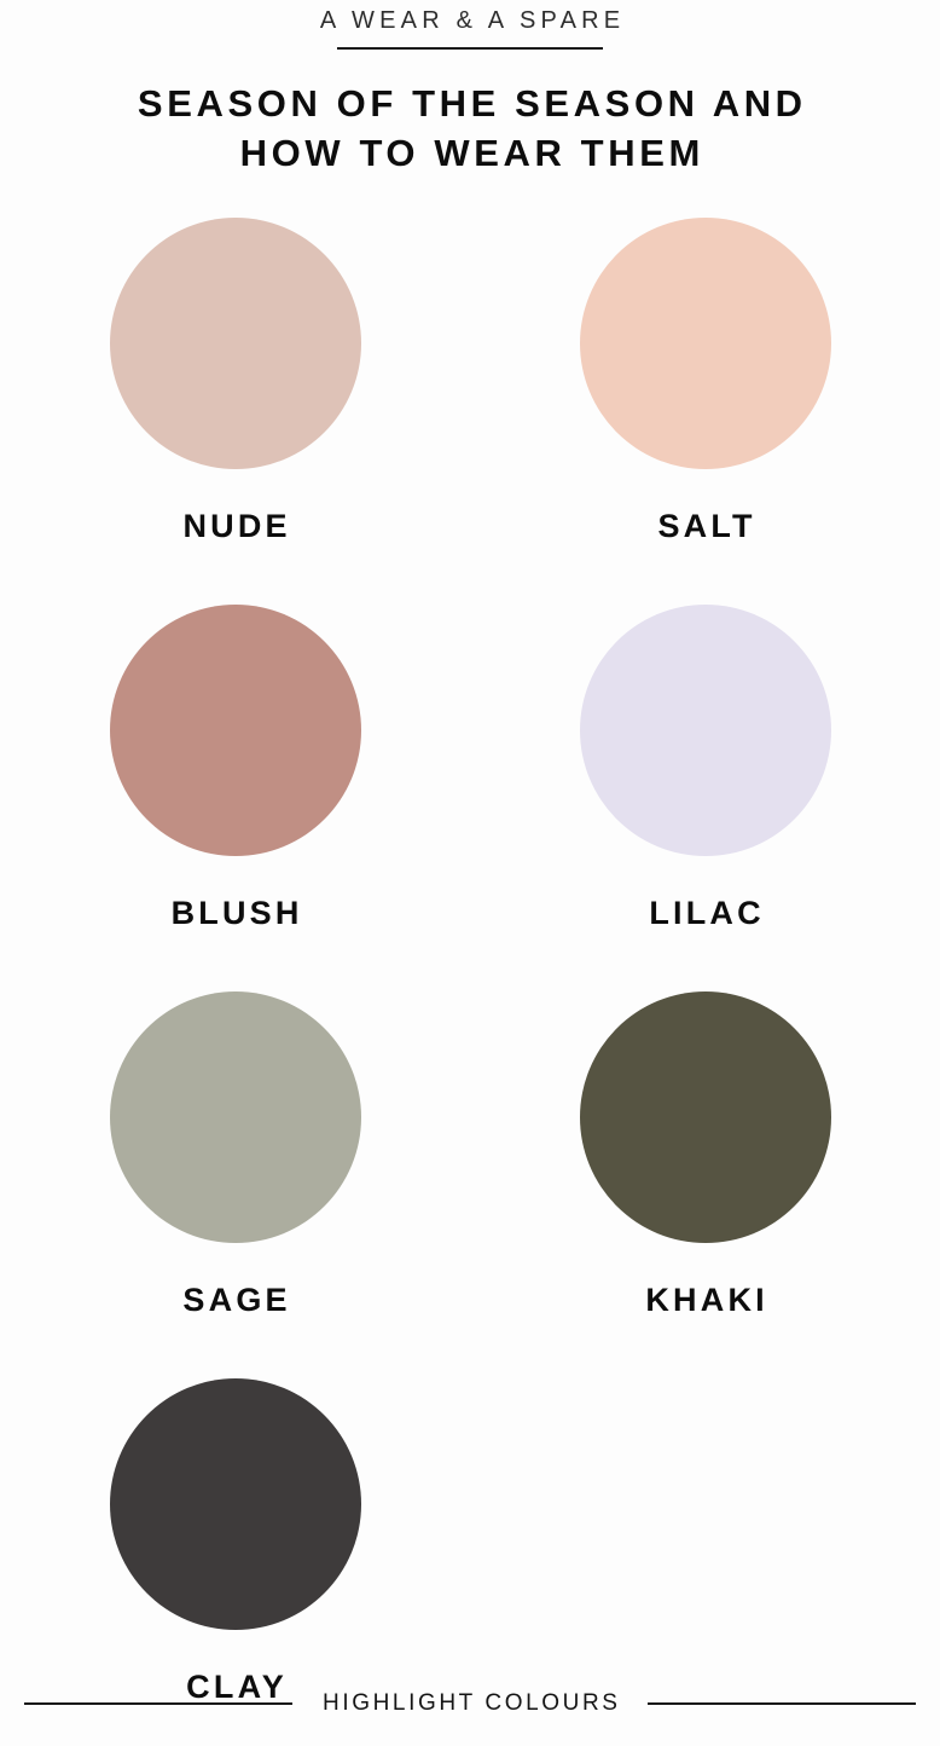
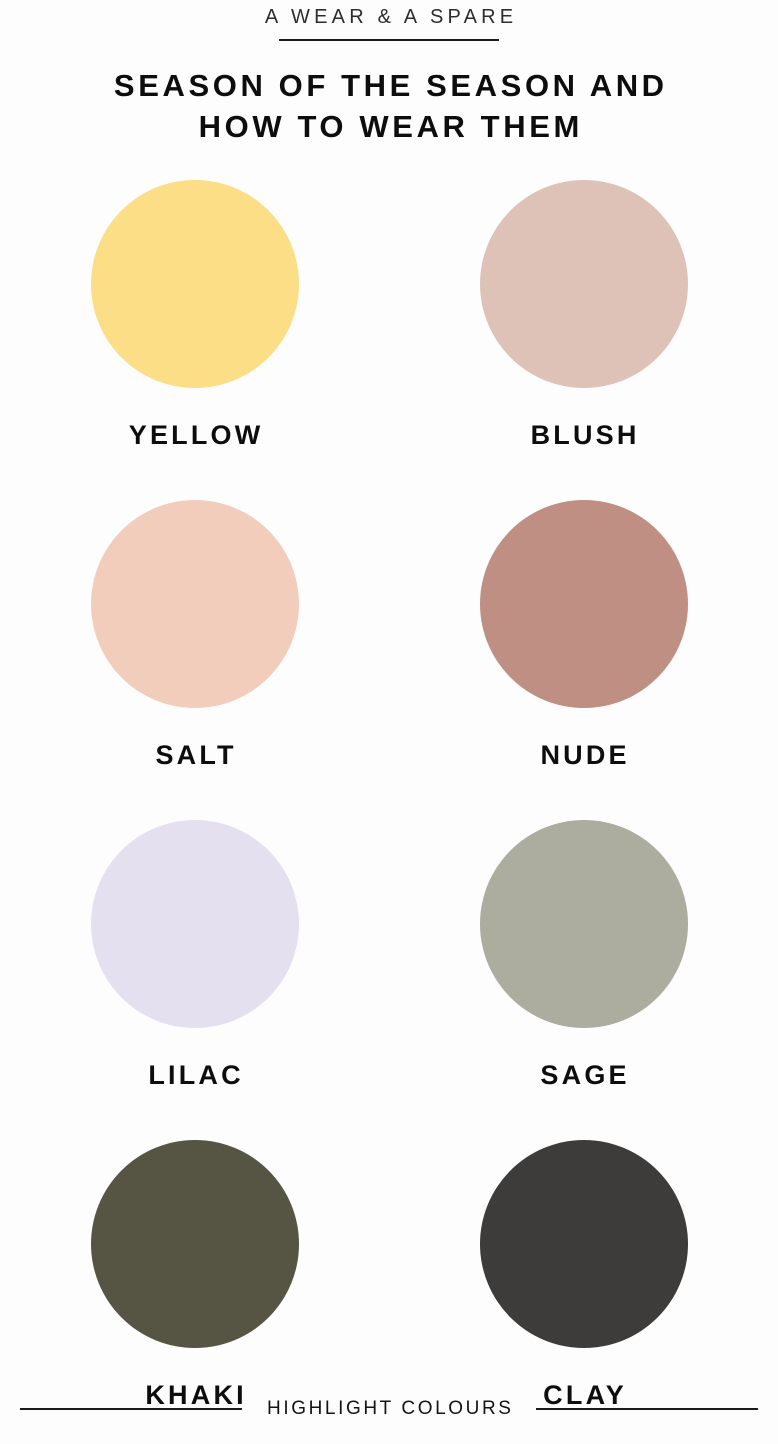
  A WEAR & A SPARE
  SEASON OF THE SEASON AND
  HOW TO WEAR THEM
+ YELLOW
- NUDE
+ BLUSH
  SALT
- BLUSH
+ NUDE
  LILAC
  SAGE
  KHAKI
  CLAY
  HIGHLIGHT COLOURS
